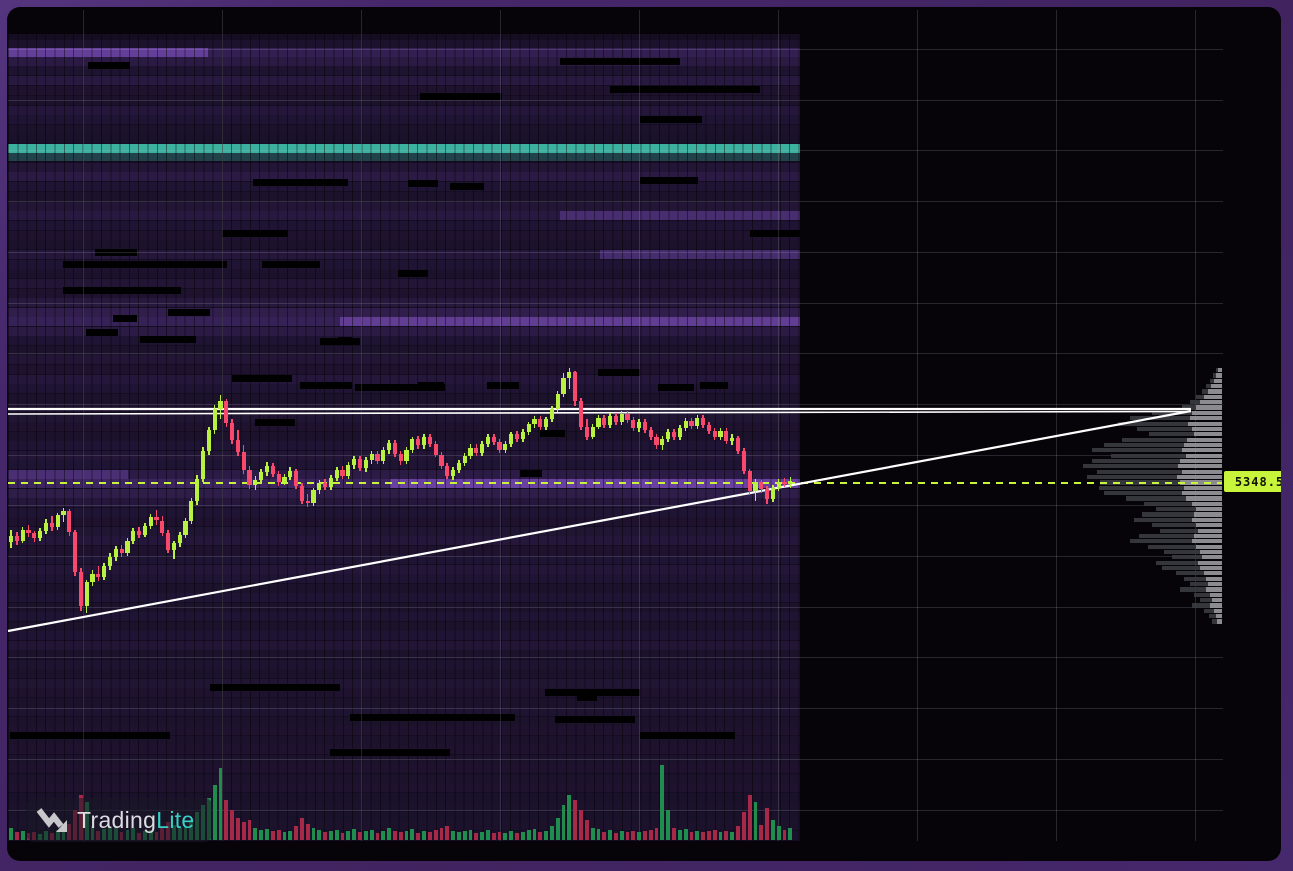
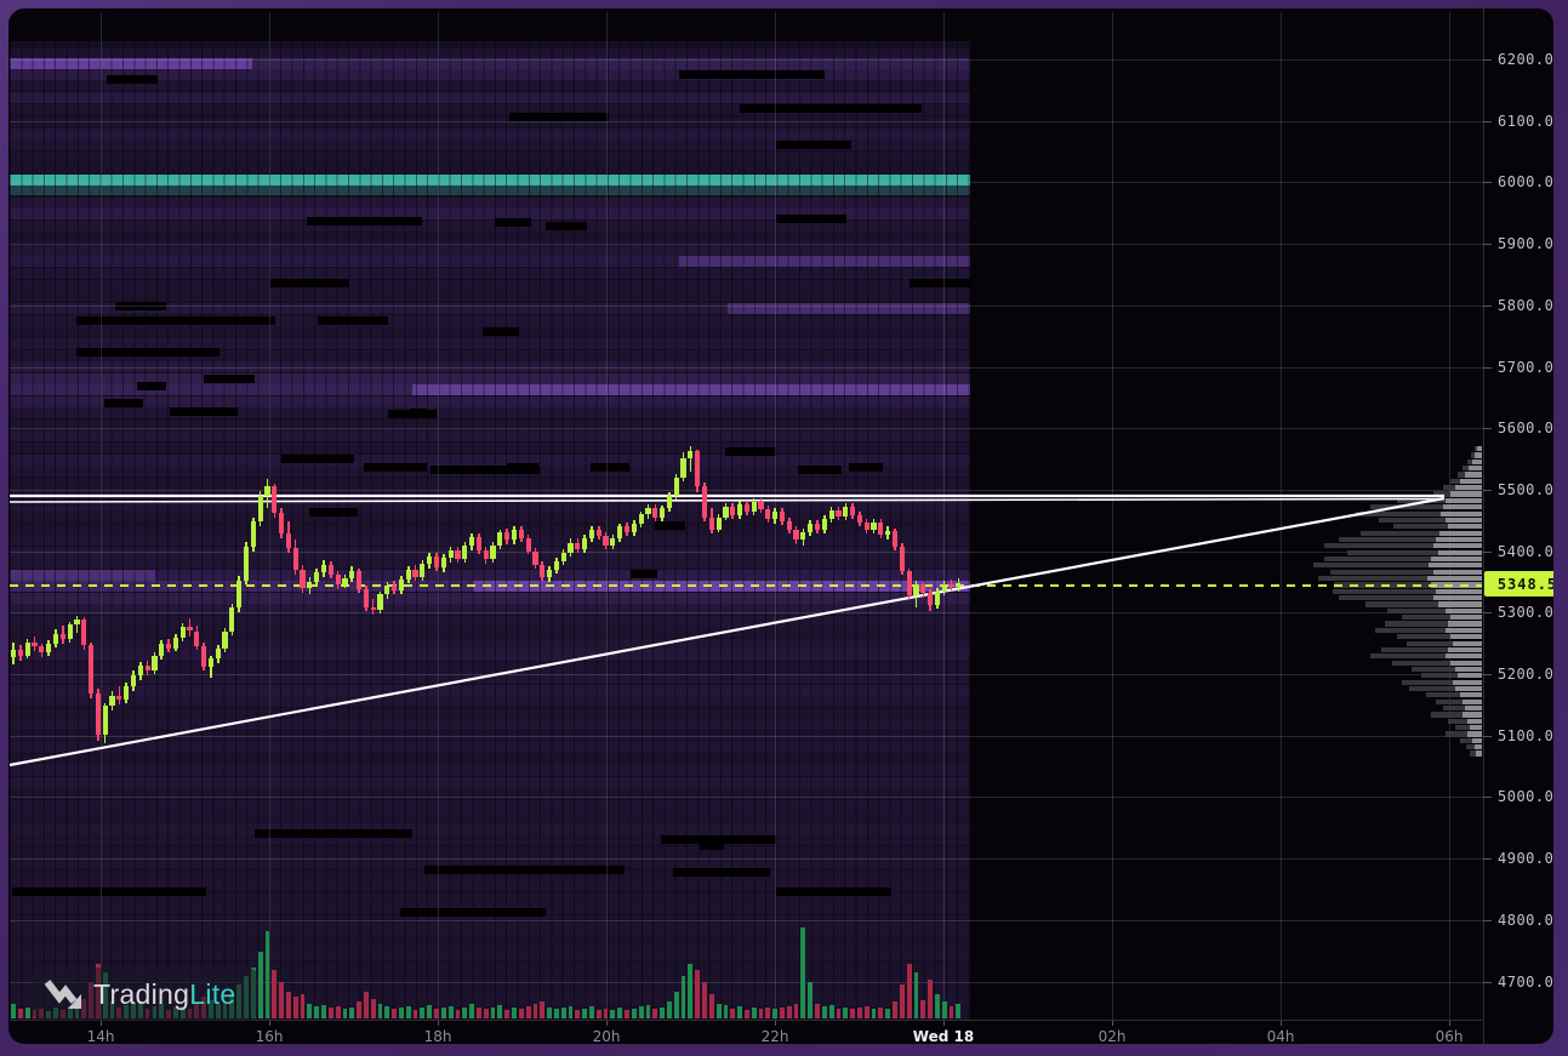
+ 6200.0
+ 6100.0
+ 6000.0
+ 5900.0
+ 5800.0
+ 5700.0
+ 5600.0
+ 5500.0
+ 5400.0
+ 5300.0
+ 5200.0
+ 5100.0
+ 5000.0
+ 4900.0
+ 4800.0
+ 4700.0
+ 14h
+ 16h
+ 18h
+ 20h
+ 22h
+ Wed 18
+ 02h
+ 04h
+ 06h
  TradingLite
  5348.5
